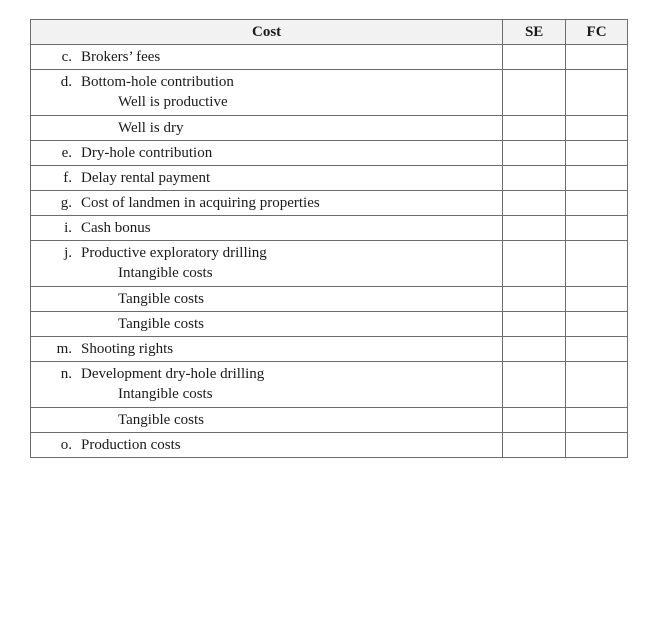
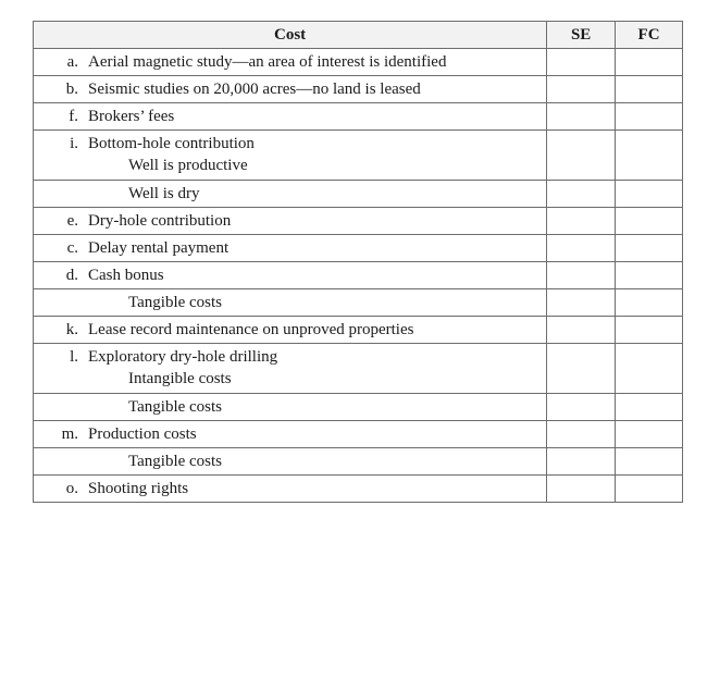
  Cost	SE	FC
+ a. Aerial magnetic study—an area of interest is identified
+ b. Seismic studies on 20,000 acres—no land is leased
- c. Brokers’ fees
+ f. Brokers’ fees
- d. Bottom-hole contributionWell is productive
+ i. Bottom-hole contributionWell is productive
  Well is dry
  e. Dry-hole contribution
- f. Delay rental payment
+ c. Delay rental payment
- g. Cost of landmen in acquiring properties
- i. Cash bonus
+ d. Cash bonus
- j. Productive exploratory drillingIntangible costs
  Tangible costs
+ k. Lease record maintenance on unproved properties
+ l. Exploratory dry-hole drillingIntangible costs
  Tangible costs
- m. Shooting rights
+ m. Production costs
- n. Development dry-hole drillingIntangible costs
  Tangible costs
- o. Production costs
+ o. Shooting rights
